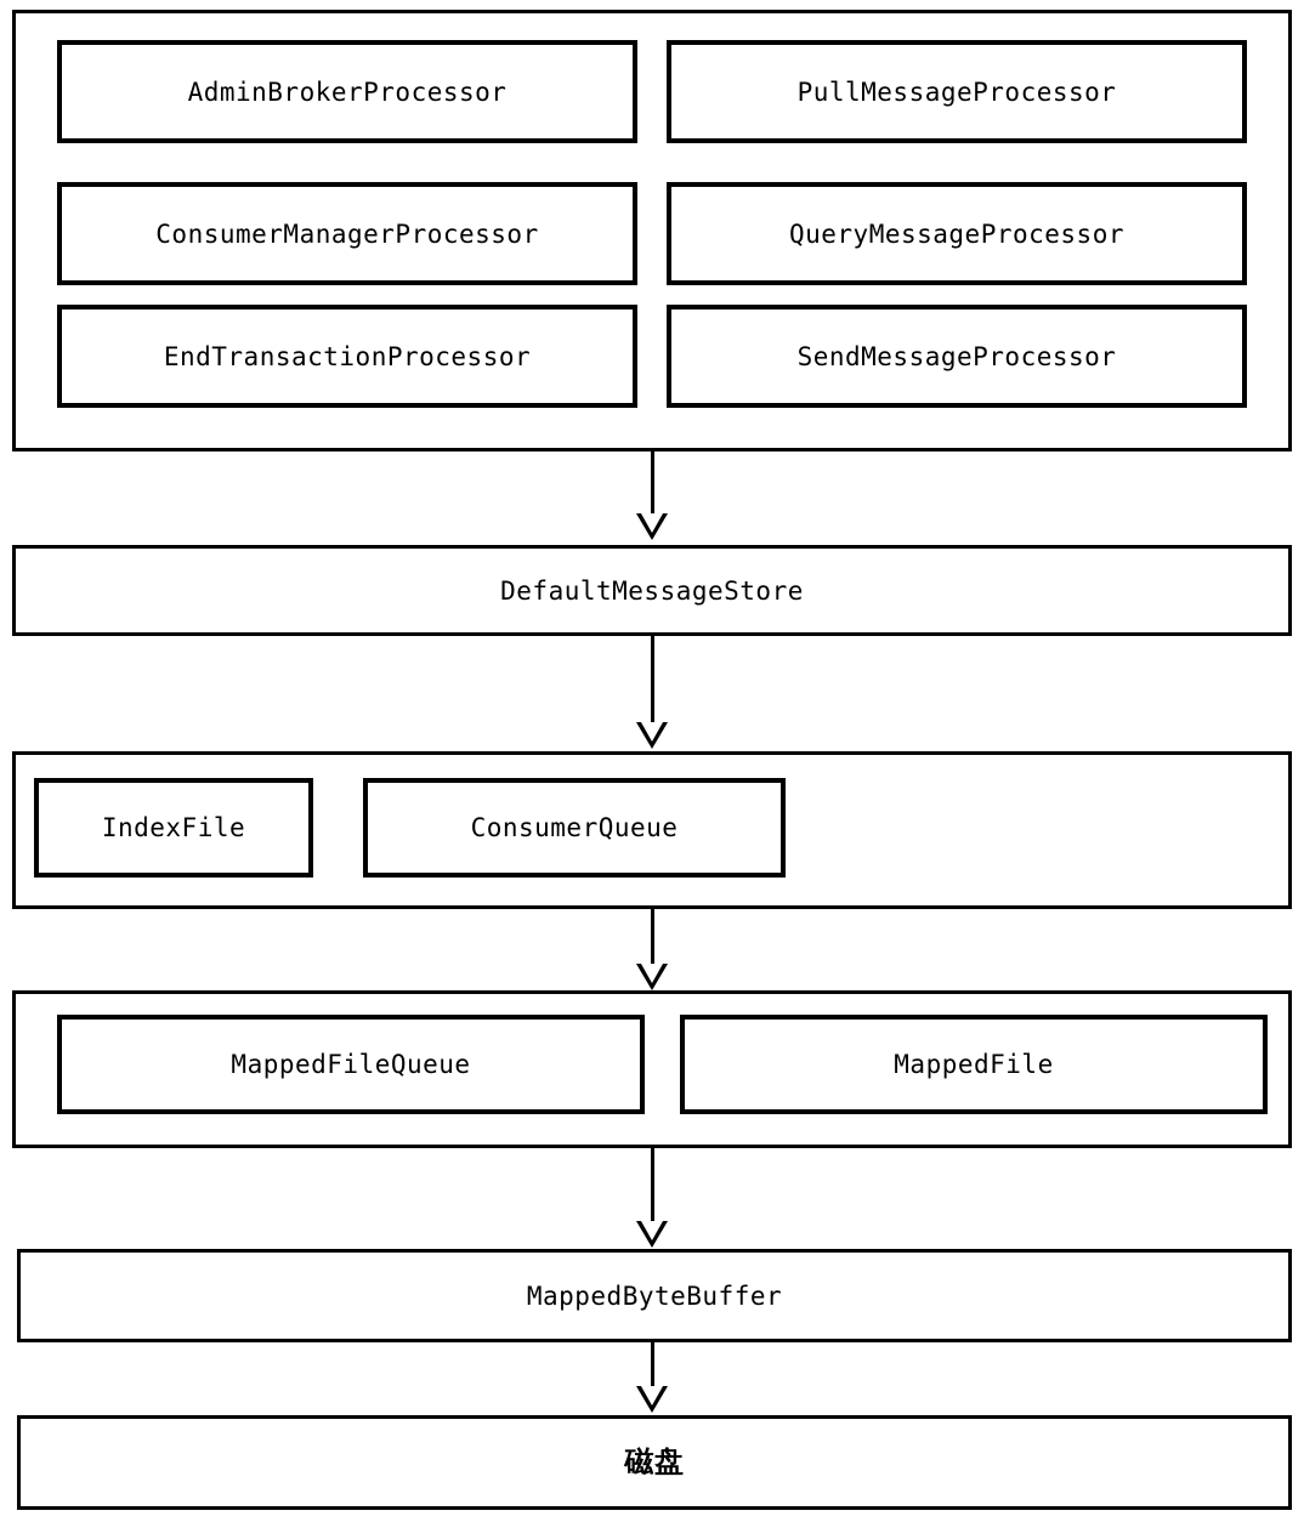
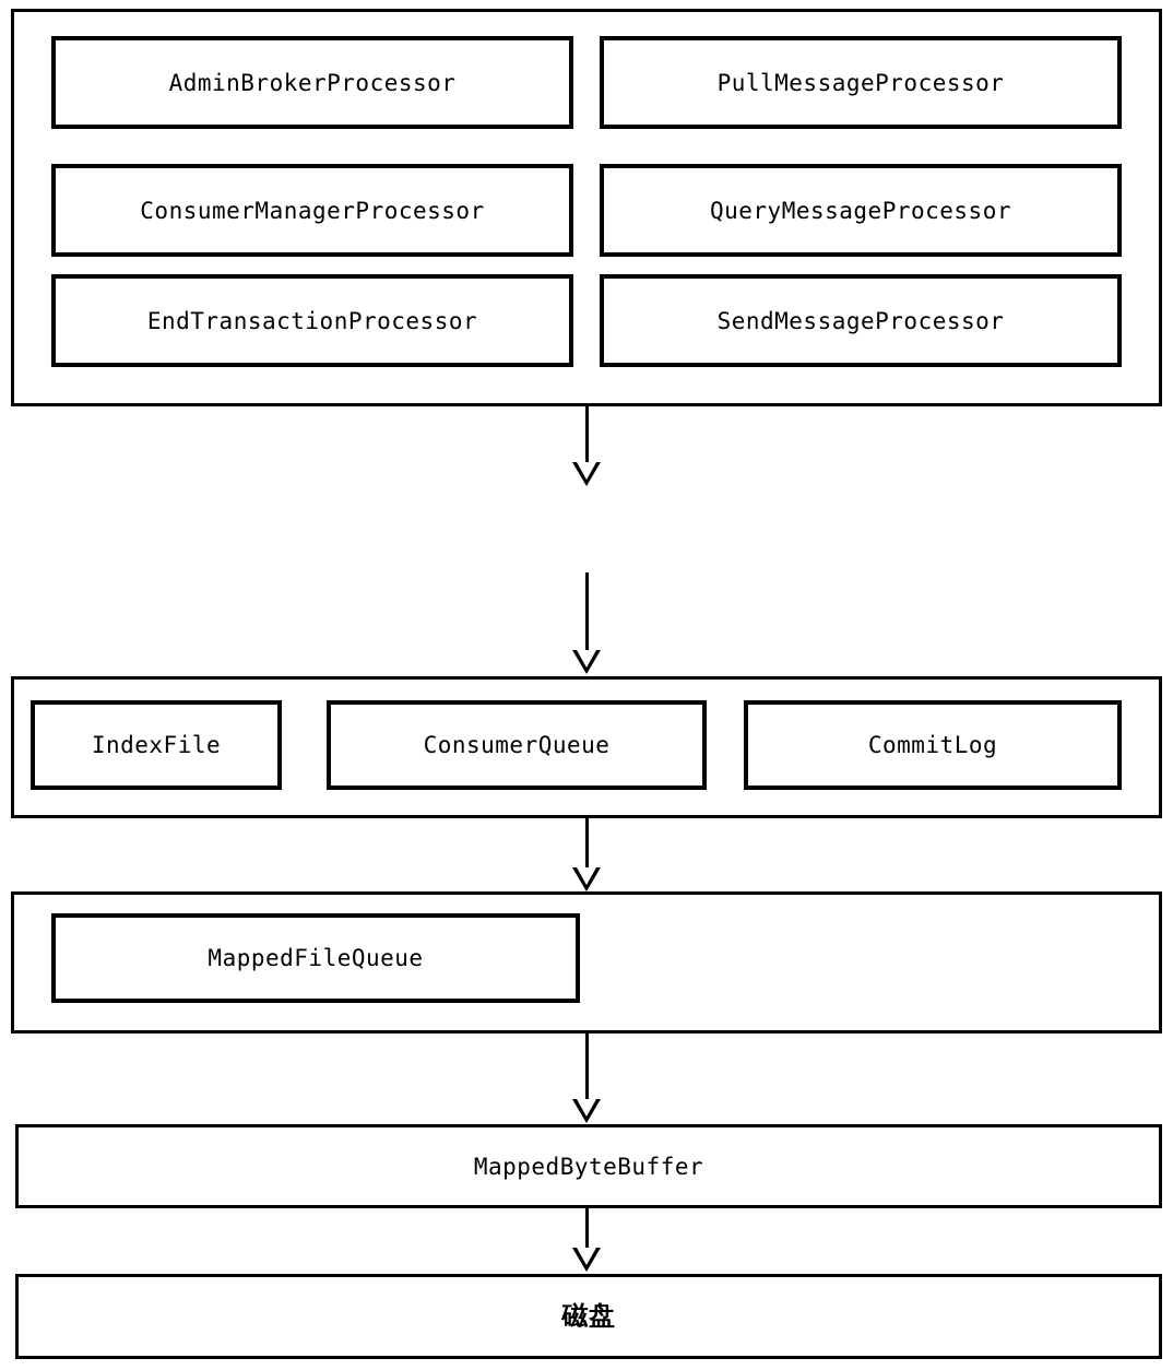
  AdminBrokerProcessor
  PullMessageProcessor
  ConsumerManagerProcessor
  QueryMessageProcessor
  EndTransactionProcessor
  SendMessageProcessor
- DefaultMessageStore
  IndexFile
  ConsumerQueue
+ CommitLog
  MappedFileQueue
- MappedFile
  MappedByteBuffer
  磁盘
